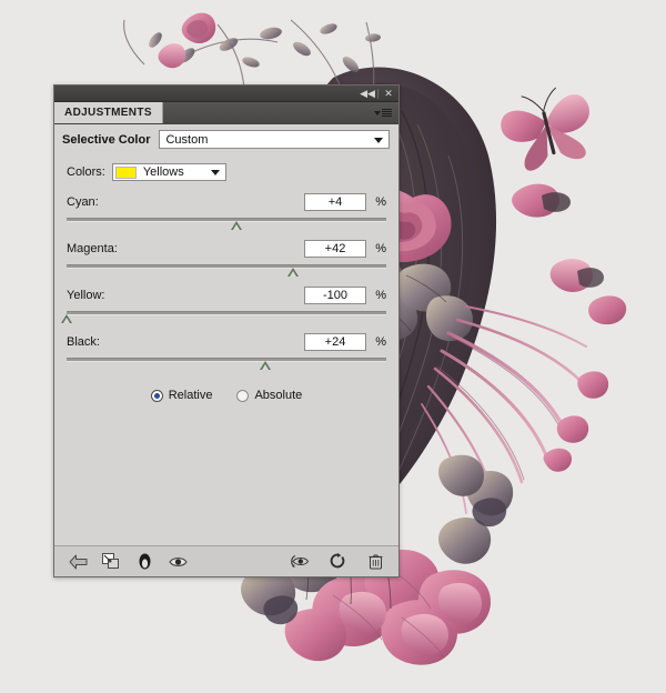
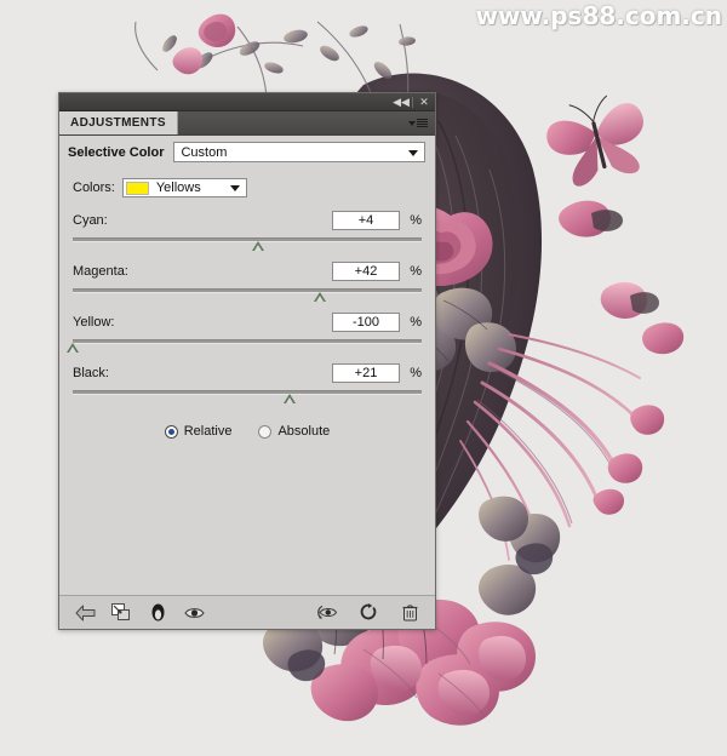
+ www.ps88.com.cn
  ◀◀
  ✕
  ADJUSTMENTS
  Selective Color
  Custom
  Colors:
  Yellows
  Cyan:
  +4
  %
  Magenta:
  +42
  %
  Yellow:
  -100
  %
  Black:
- +24
+ +21
  %
  Relative
  Absolute
